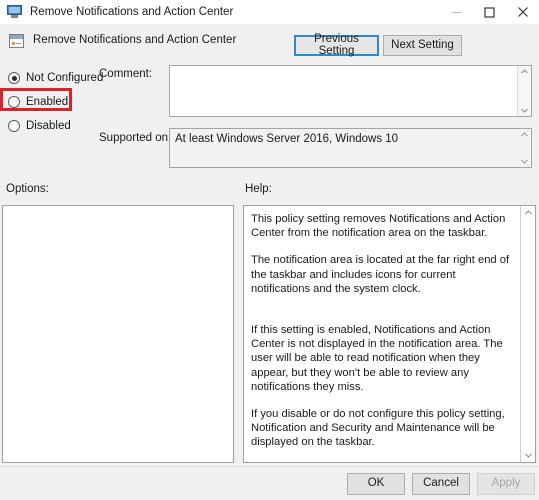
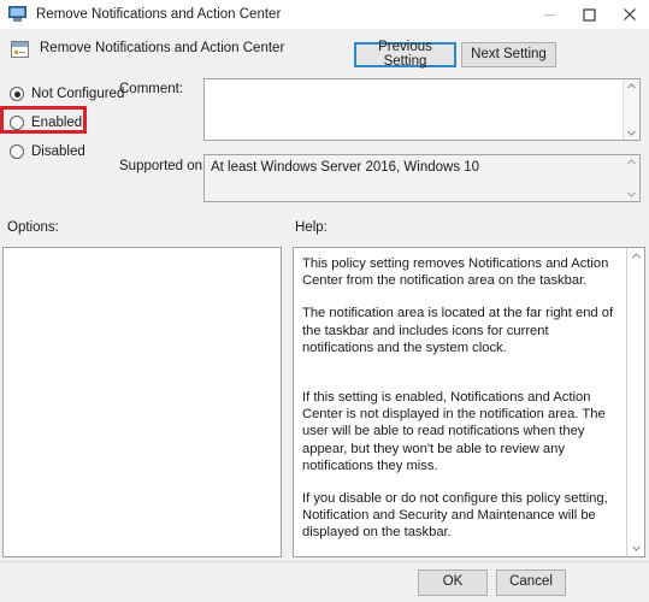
  Remove Notifications and Action Center
  Remove Notifications and Action Center
  Previous Setting
  Next Setting
  Not Configured
  Enabled
  Disabled
  Comment:
  Supported on
  At least Windows Server 2016, Windows 10
  Options:
  Help:
  This policy setting removes Notifications and Action Center from the notification area on the taskbar.
  The notification area is located at the far right end of the taskbar and includes icons for current notifications and the system clock.
- If this setting is enabled, Notifications and Action Center is not displayed in the notification area. The user will be able to read notification when they appear, but they won't be able to review any notifications they miss.
+ If this setting is enabled, Notifications and Action Center is not displayed in the notification area. The user will be able to read notifications when they appear, but they won't be able to review any notifications they miss.
  If you disable or do not configure this policy setting, Notification and Security and Maintenance will be displayed on the taskbar.
  OK
  Cancel
- Apply
